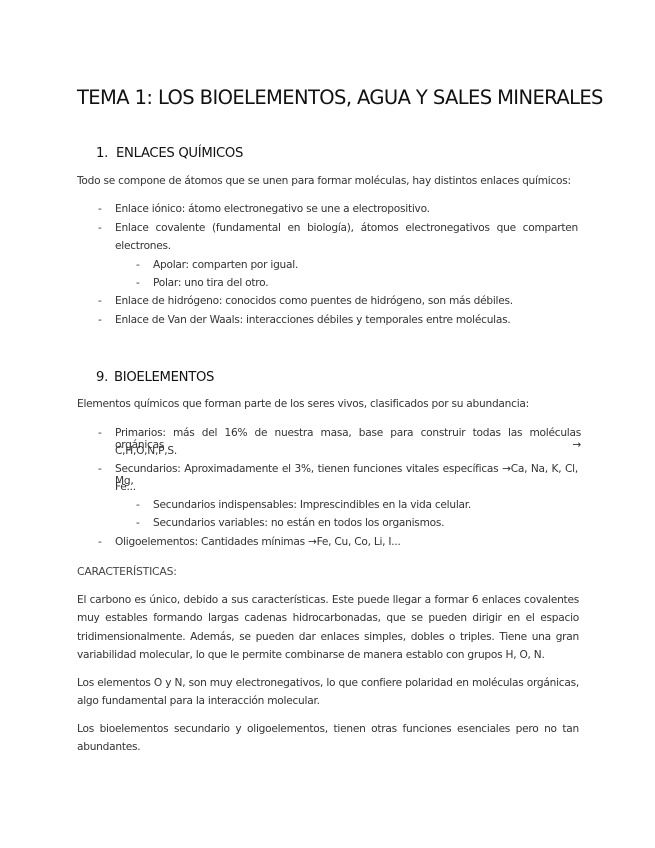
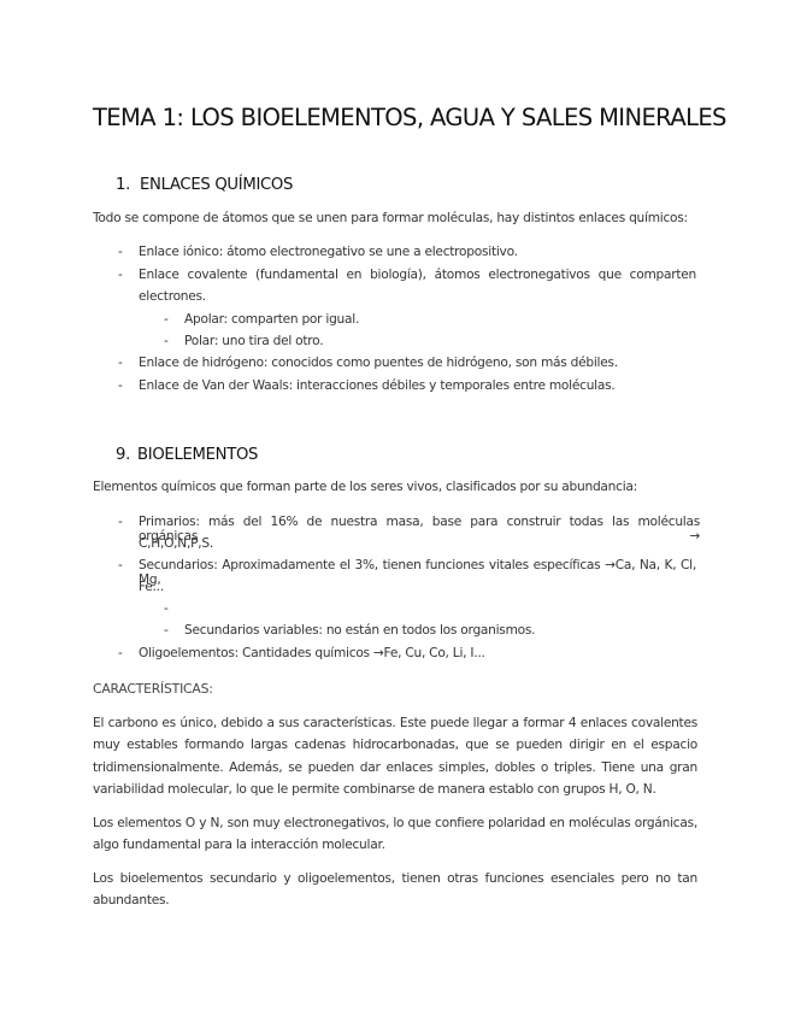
  TEMA 1: LOS BIOELEMENTOS, AGUA Y SALES MINERALES
  1. ENLACES QUÍMICOS
  Todo se compone de átomos que se unen para formar moléculas, hay distintos enlaces químicos:
  -
  Enlace iónico: átomo electronegativo se une a electropositivo.
  -
  Enlace covalente (fundamental en biología), átomos electronegativos que comparten
  electrones.
  -
  Apolar: comparten por igual.
  -
  Polar: uno tira del otro.
  -
  Enlace de hidrógeno: conocidos como puentes de hidrógeno, son más débiles.
  -
  Enlace de Van der Waals: interacciones débiles y temporales entre moléculas.
  9. BIOELEMENTOS
  Elementos químicos que forman parte de los seres vivos, clasificados por su abundancia:
  -
  Primarios: más del 16% de nuestra masa, base para construir todas las moléculas orgánicas →
  C,H,O,N,P,S.
  -
  Secundarios: Aproximadamente el 3%, tienen funciones vitales específicas →Ca, Na, K, Cl, Mg,
  Fe...
  -
- Secundarios indispensables: Imprescindibles en la vida celular.
  -
  Secundarios variables: no están en todos los organismos.
  -
- Oligoelementos: Cantidades mínimas →Fe, Cu, Co, Li, I...
+ Oligoelementos: Cantidades químicos →Fe, Cu, Co, Li, I...
  CARACTERÍSTICAS:
- El carbono es único, debido a sus características. Este puede llegar a formar 6 enlaces covalentes muy estables formando largas cadenas hidrocarbonadas, que se pueden dirigir en el espacio tridimensionalmente. Además, se pueden dar enlaces simples, dobles o triples. Tiene una gran variabilidad molecular, lo que le permite combinarse de manera establo con grupos H, O, N.
+ El carbono es único, debido a sus características. Este puede llegar a formar 4 enlaces covalentes muy estables formando largas cadenas hidrocarbonadas, que se pueden dirigir en el espacio tridimensionalmente. Además, se pueden dar enlaces simples, dobles o triples. Tiene una gran variabilidad molecular, lo que le permite combinarse de manera establo con grupos H, O, N.
  Los elementos O y N, son muy electronegativos, lo que confiere polaridad en moléculas orgánicas, algo fundamental para la interacción molecular.
  Los bioelementos secundario y oligoelementos, tienen otras funciones esenciales pero no tan abundantes.
